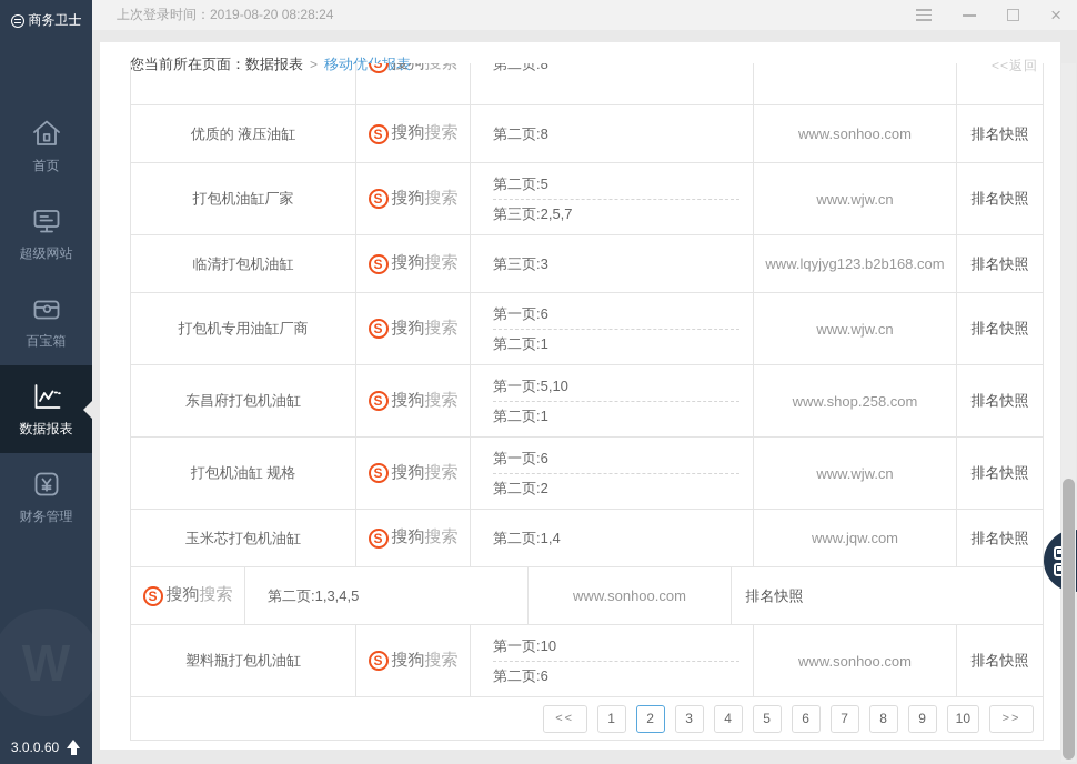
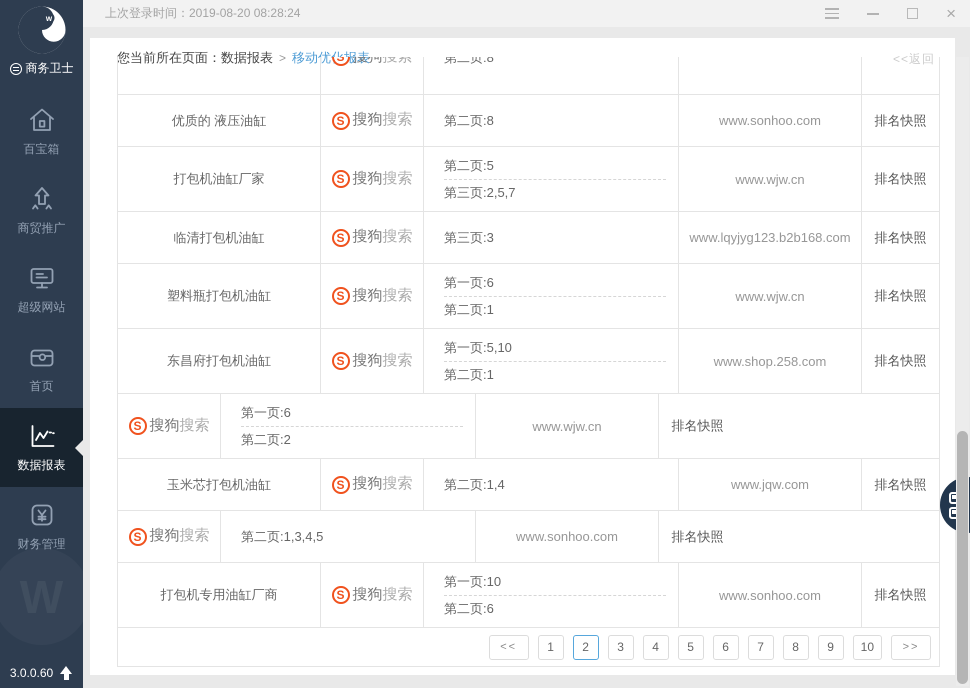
+ w
  商务卫士
- 首页
+ 百宝箱
+ 商贸推广
  超级网站
- 百宝箱
+ 首页
  数据报表
  财务管理
  3.0.0.60
  上次登录时间：2019-08-20 08:28:24
  ×
  您当前所在页面：数据报表 > 移动优报表
  <<返回
  S
  第二页:8
  优质的 液压油缸
  S
  搜狗
  搜索
  第二页:8
  www.sonhoo.com
  排名快照
  打包机油缸厂家
  S
  搜狗
  搜索
  第二页:5
  第三页:2,5,7
  www.wjw.cn
  排名快照
  临清打包机油缸
  S
  搜狗
  搜索
  第三页:3
  www.lqyjyg123.b2b168.com
  排名快照
- 打包机专用油缸厂商
+ 塑料瓶打包机油缸
  S
  搜狗
  搜索
  第一页:6
  第二页:1
  www.wjw.cn
  排名快照
  东昌府打包机油缸
  S
  搜狗
  搜索
  第一页:5,10
  第二页:1
  www.shop.258.com
  排名快照
- 打包机油缸 规格
  S
  搜狗
  搜索
  第一页:6
  第二页:2
  www.wjw.cn
  排名快照
  玉米芯打包机油缸
  S
  搜狗
  搜索
  第二页:1,4
  www.jqw.com
  排名快照
  S
  搜狗
  搜索
  第二页:1,3,4,5
  www.sonhoo.com
  排名快照
- 塑料瓶打包机油缸
+ 打包机专用油缸厂商
  S
  搜狗
  搜索
  第一页:10
  第二页:6
  www.sonhoo.com
  排名快照
  <<
  1
  2
  3
  4
  5
  6
  7
  8
  9
  10
  >>
